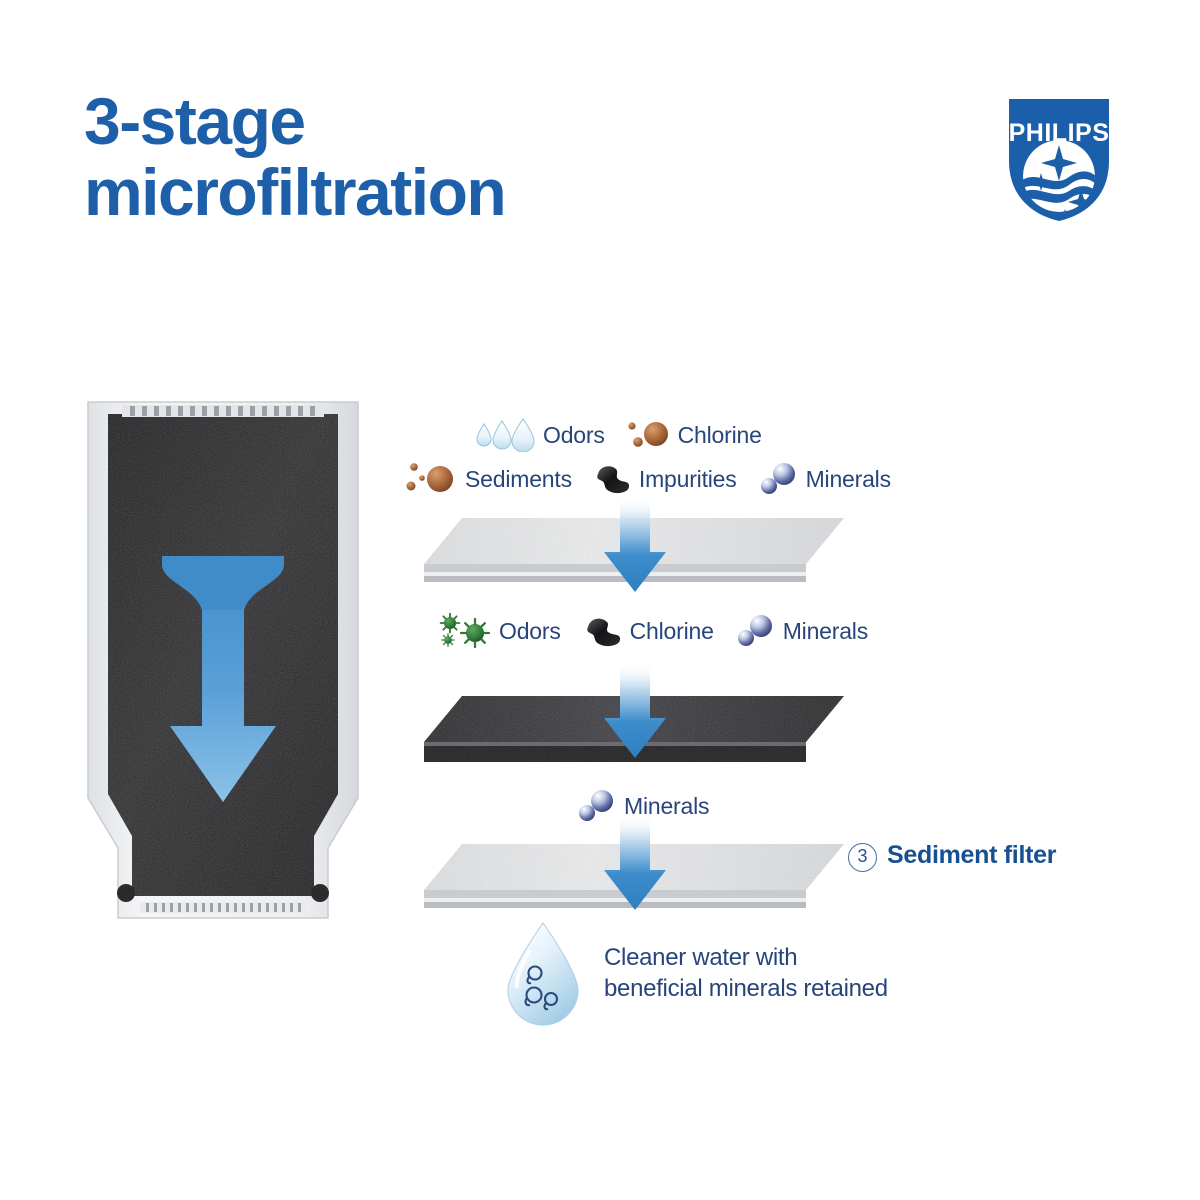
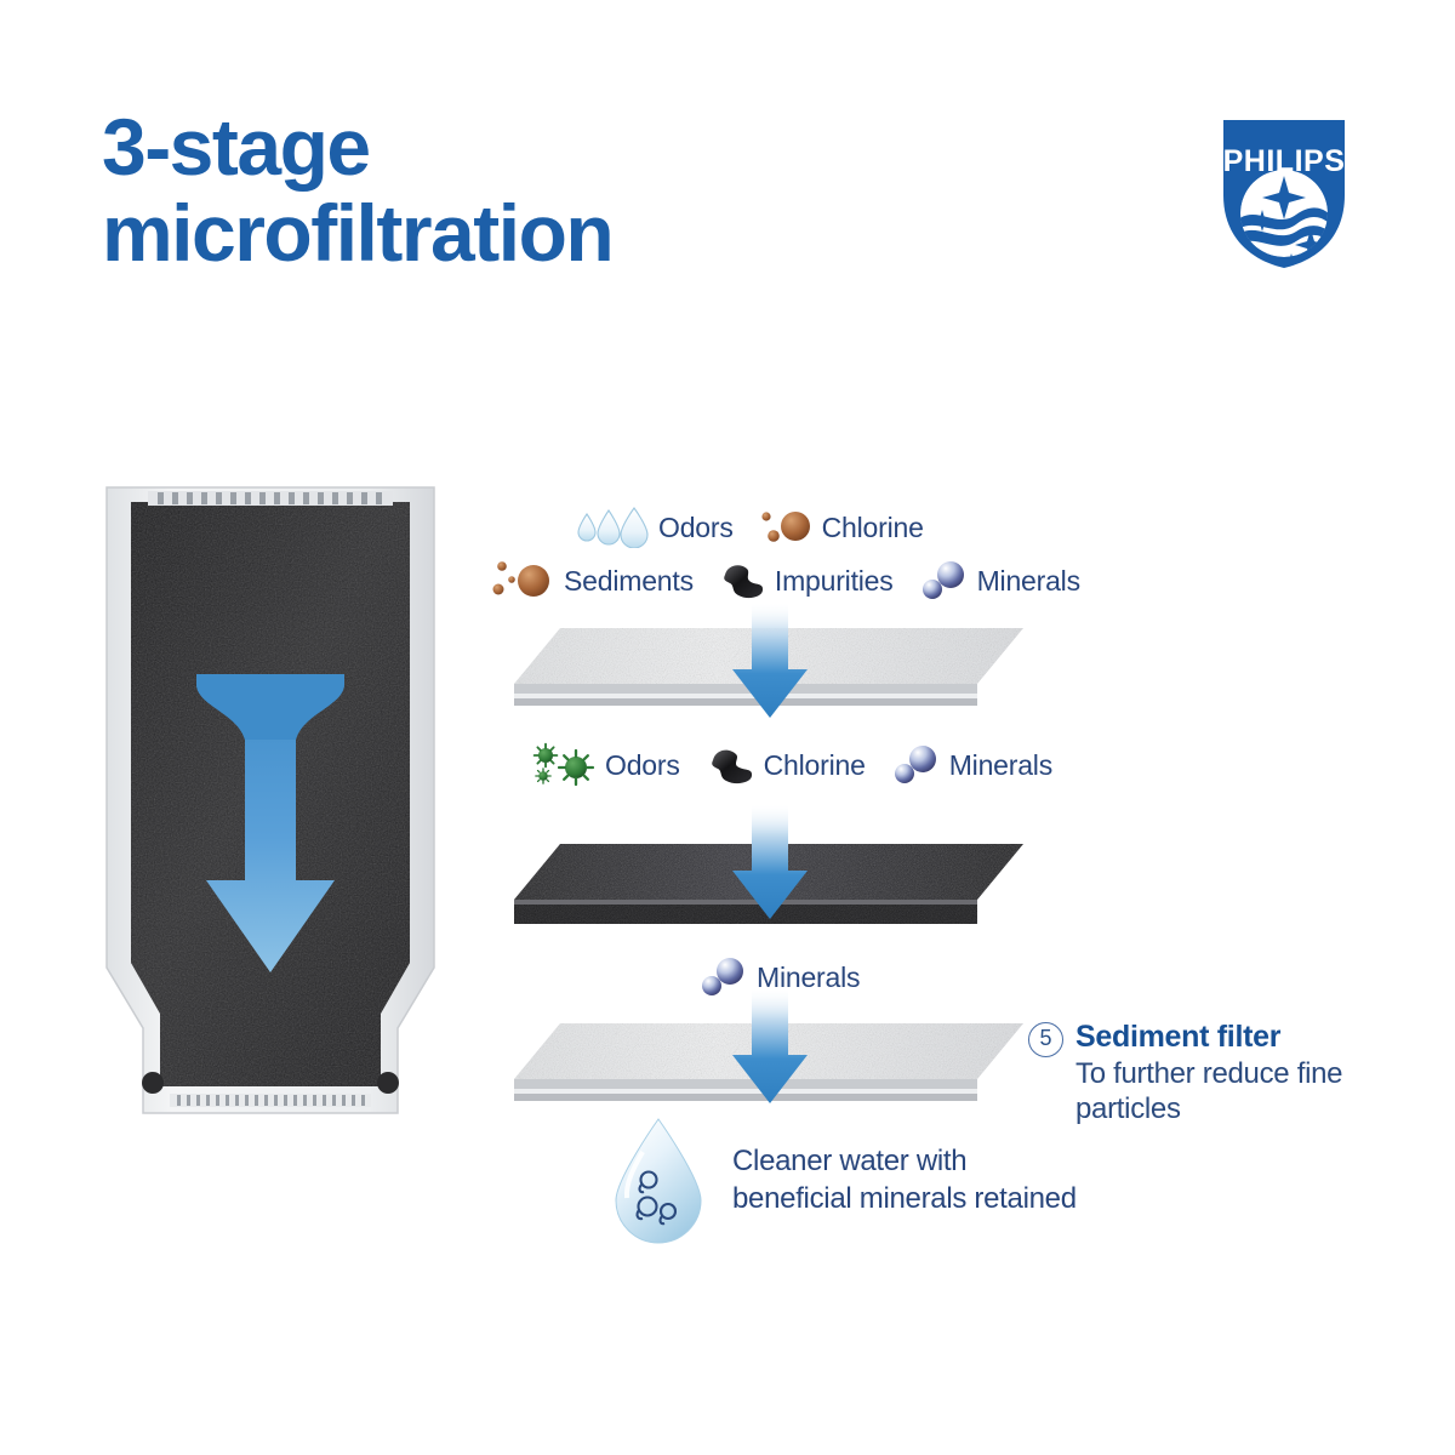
  3-stage
  microfiltration
  PHILIPS
  Odors
  Chlorine
  Sediments
  Impurities
  Minerals
  Odors
  Chlorine
  Minerals
  Minerals
- 3
+ 5
  Sediment filter
+ To further reduce fine particles
  Cleaner water with
  beneficial minerals retained
